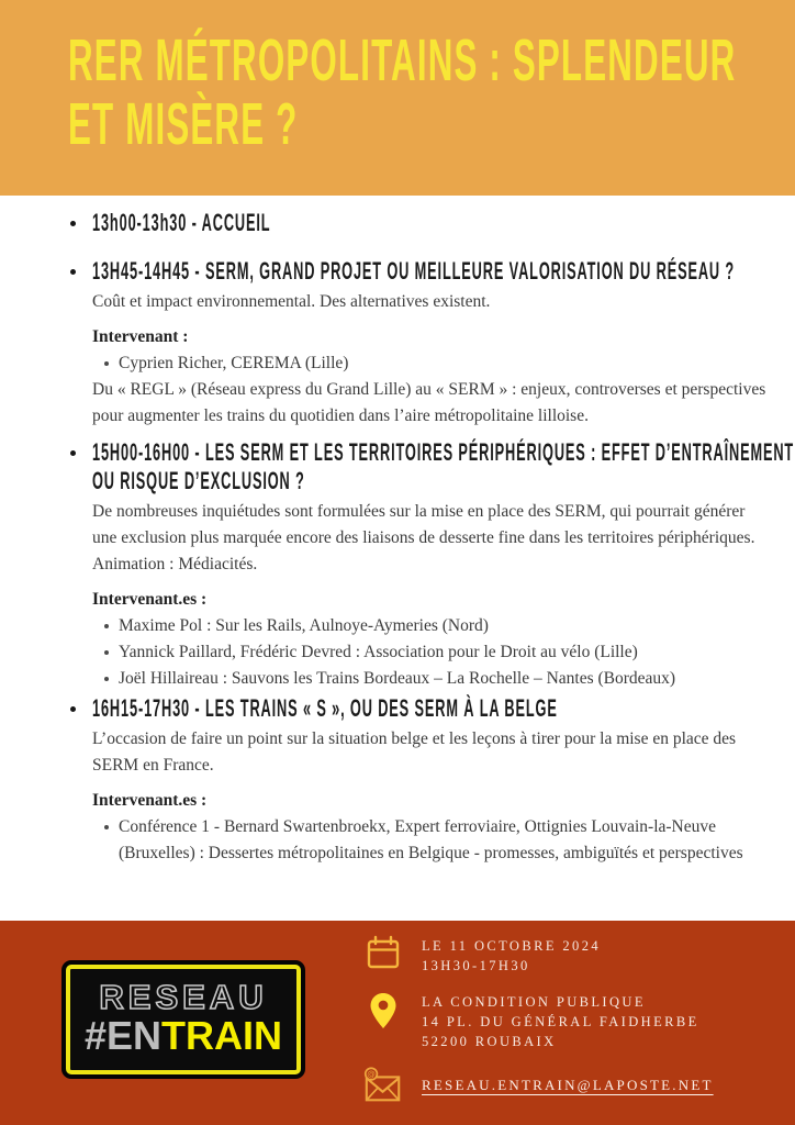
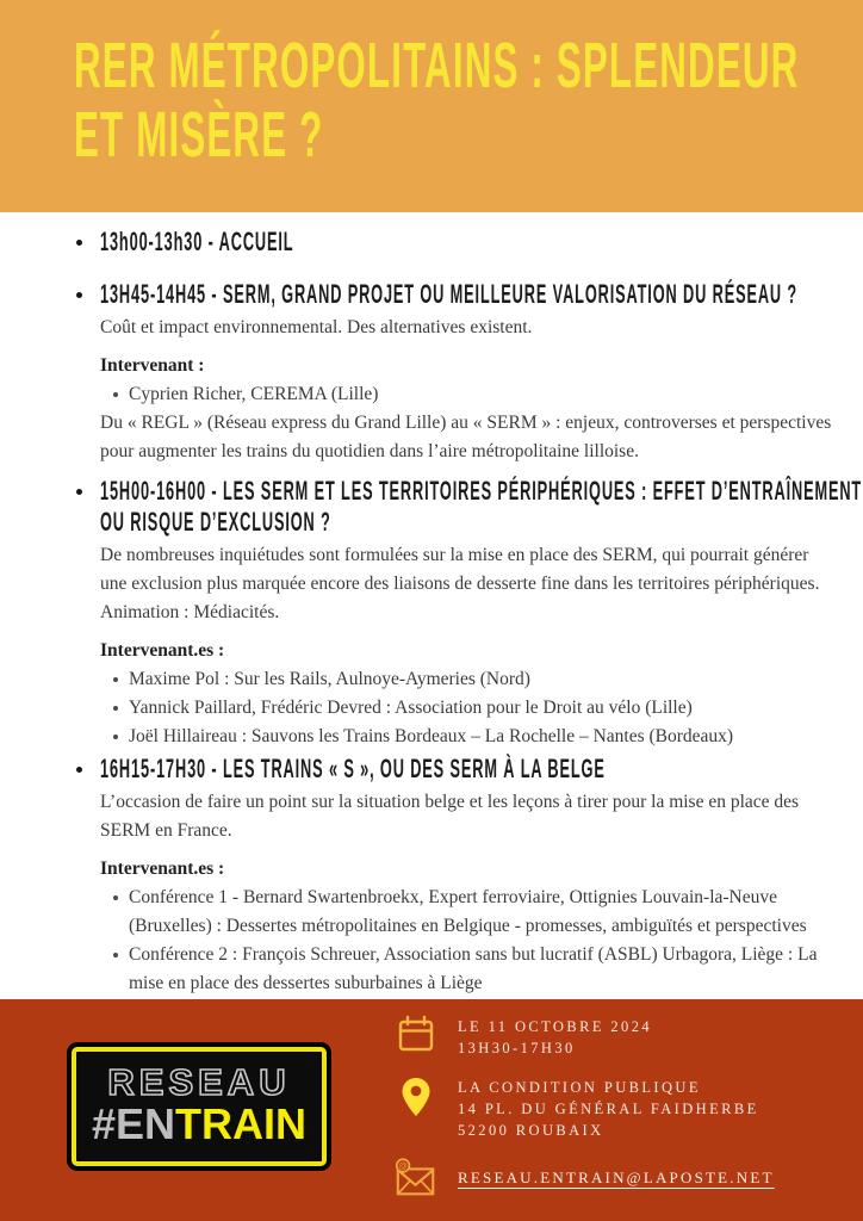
  RER MÉTROPOLITAINS : SPLENDEUR
  ET MISÈRE ?
  13h00-13h30 - ACCUEIL
  13H45-14H45 - SERM, GRAND PROJET OU MEILLEURE VALORISATION DU RÉSEAU ?
  Coût et impact environnemental. Des alternatives existent.
  Intervenant :
  Cyprien Richer, CEREMA (Lille)
  Du « REGL » (Réseau express du Grand Lille) au « SERM » : enjeux, controverses et perspectives pour augmenter les trains du quotidien dans l’aire métropolitaine lilloise.
  15H00-16H00 - LES SERM ET LES TERRITOIRES PÉRIPHÉRIQUES : EFFET D’ENTRAÎNEMENT
  OU RISQUE D’EXCLUSION ?
  De nombreuses inquiétudes sont formulées sur la mise en place des SERM, qui pourrait générer une exclusion plus marquée encore des liaisons de desserte fine dans les territoires périphériques. Animation : Médiacités.
  Intervenant.es :
  Maxime Pol : Sur les Rails, Aulnoye-Aymeries (Nord)
  Yannick Paillard, Frédéric Devred : Association pour le Droit au vélo (Lille)
  Joël Hillaireau : Sauvons les Trains Bordeaux – La Rochelle – Nantes (Bordeaux)
  16H15-17H30 - LES TRAINS « S », OU DES SERM À LA BELGE
  L’occasion de faire un point sur la situation belge et les leçons à tirer pour la mise en place des SERM en France.
  Intervenant.es :
  Conférence 1 - Bernard Swartenbroekx, Expert ferroviaire, Ottignies Louvain-la-Neuve (Bruxelles) : Dessertes métropolitaines en Belgique - promesses, ambiguïtés et perspectives
+ Conférence 2 : François Schreuer, Association sans but lucratif (ASBL) Urbagora, Liège : La mise en place des dessertes suburbaines à Liège
  RESEAU
  #ENTRAIN
  LE 11 OCTOBRE 2024
  13H30-17H30
  LA CONDITION PUBLIQUE
  14 PL. DU GÉNÉRAL FAIDHERBE
  52200 ROUBAIX
  @
  RESEAU.ENTRAIN@LAPOSTE.NET
